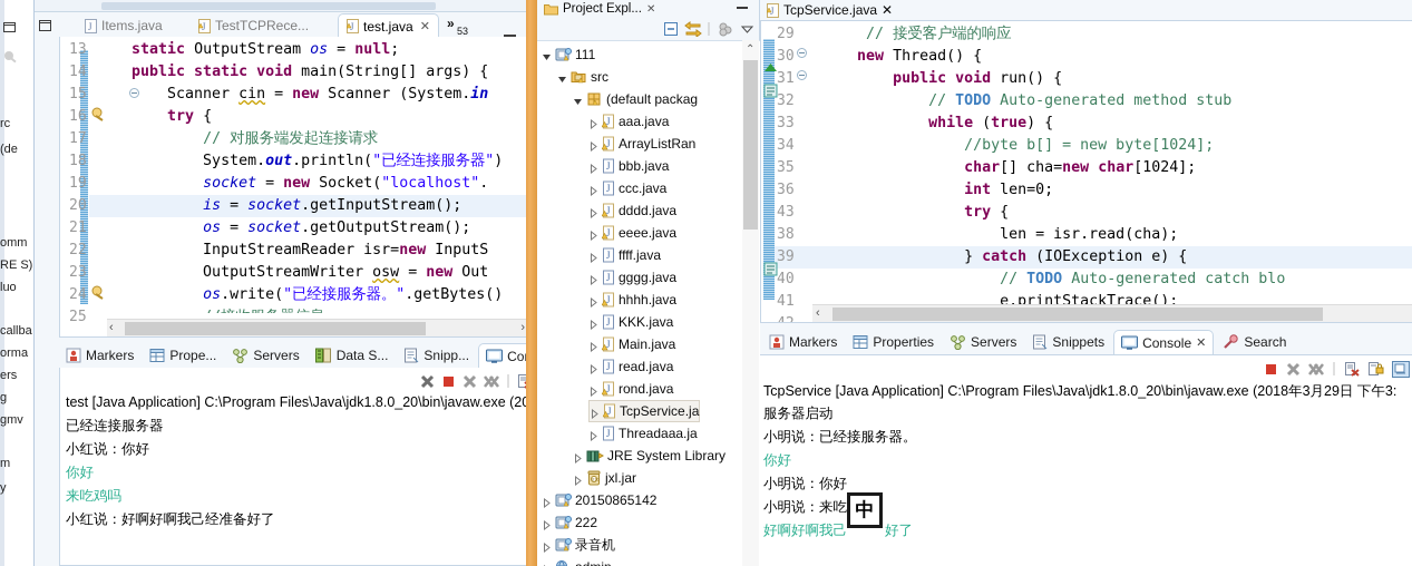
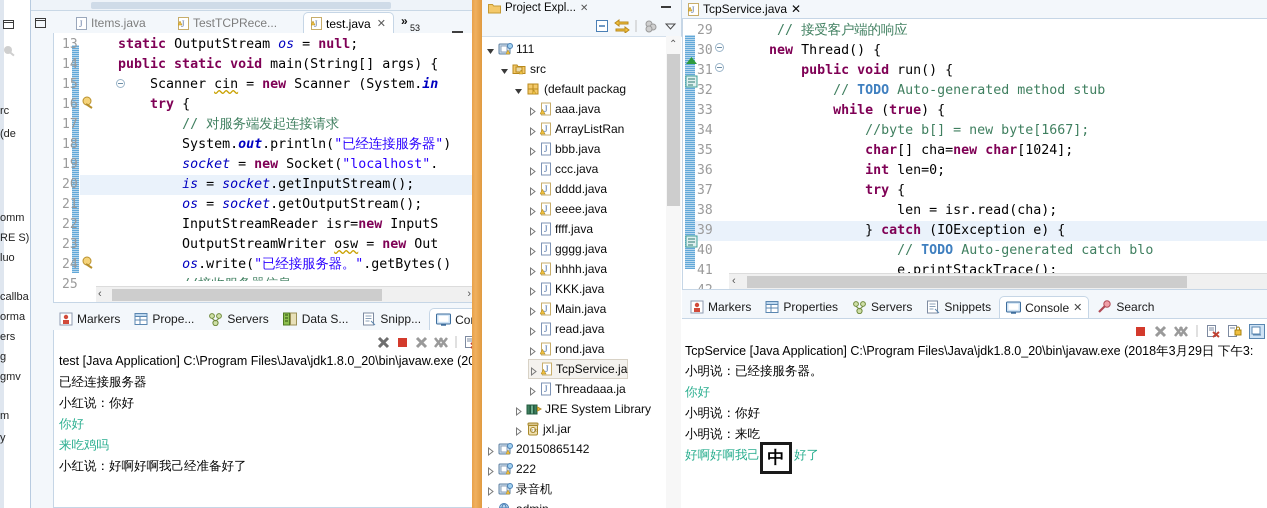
  rc
  (de
  omm
  RE S)
  luo
  callba
  orma
  ers
  g
  gmv
  m
  y
  J
  Items.java
  J
  TestTCPRece...
  J
  test.java
  ✕
  »
  53
  13
  14
  15
  16
  17
  18
  19
  20
  21
  22
  23
  24
  25
  static OutputStream os = null;
  public static void main(String[] args) {
  Scanner cin = new Scanner (System.in
  try {
  // 对服务端发起连接请求
  System.out.println("已经连接服务器")
  socket = new Socket("localhost".
  is = socket.getInputStream();
  os = socket.getOutputStream();
  InputStreamReader isr=new InputS
  OutputStreamWriter osw = new Out
  os.write("已经接服务器。".getBytes()
  ‹
  ›
  Markers
  Prope...
  Servers
  Data S...
  Snipp...
  test [Java Application] C:\Program Files\Java\jdk1.8.0_20\bin\javaw.exe (2
  已经连接服务器
  小红说：你好
  你好
  来吃鸡吗
  小红说：好啊好啊我己经准备好了
  Project Expl...
  ✕
  111
  src
  (default packag
  J
  aaa.java
  J
  ArrayListRan
  J
  bbb.java
  J
  ccc.java
  J
  dddd.java
  J
  eeee.java
  J
  ffff.java
  J
  gggg.java
  J
  hhhh.java
  J
  KKK.java
  J
  Main.java
  J
  read.java
  J
  rond.java
  J
  TcpService.ja
  J
  Threadaaa.ja
  JRE System Library
  jxl.jar
  20150865142
  222
  录音机
  ⌃
  J
  TcpService.java
  ✕
  29
  30
  31
  32
  33
  34
  35
  36
- 43
+ 37
  38
  39
  40
  41
  // 接受客户端的响应
  new Thread() {
  public void run() {
  // TODO Auto-generated method stub
  while (true) {
- //byte b[] = new byte[1024];
+ //byte b[] = new byte[1667];
  char[] cha=new char[1024];
  int len=0;
  try {
  len = isr.read(cha);
  } catch (IOException e) {
  // TODO Auto-generated catch blo
  e.printStackTrace();
  ‹
  Markers
  Properties
  Servers
  Snippets
  Console
  ✕
  Search
  TcpService [Java Application] C:\Program Files\Java\jdk1.8.0_20\bin\javaw.exe (2018年3月29日 下午3:
- 服务器启动
  小明说：已经接服务器。
  你好
  小明说：你好
  小明说：来吃
  好啊好啊我己 好了
  中
